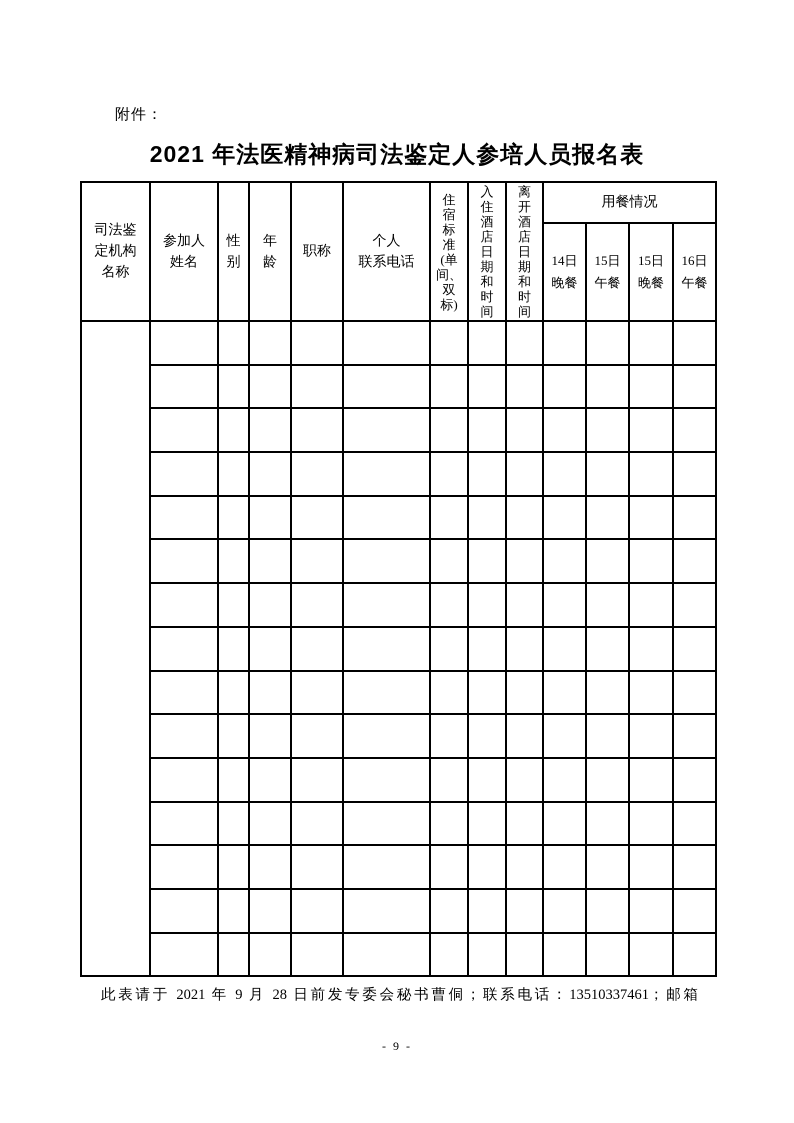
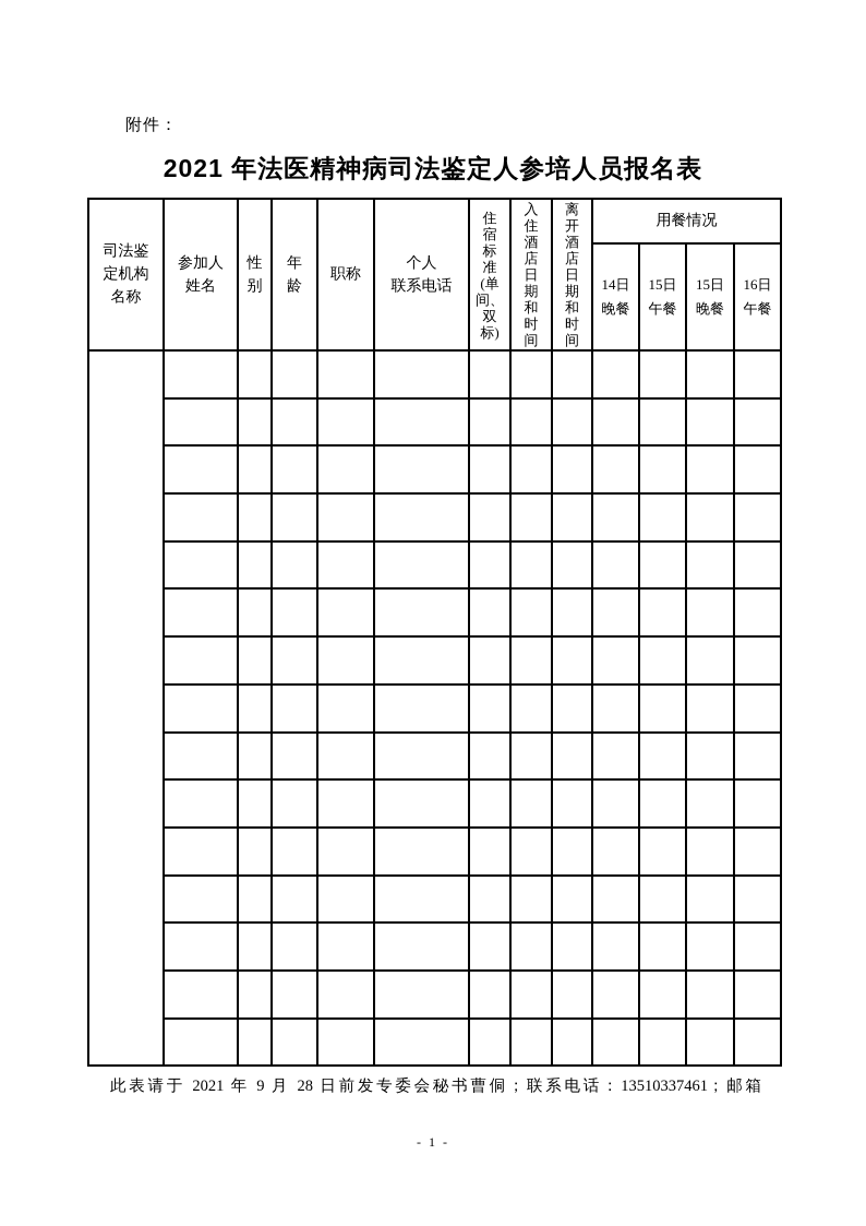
  附件：
  2021 年法医精神病司法鉴定人参培人员报名表
  司法鉴 定机构 名称	参加人 姓名	性 别	年 龄	职称	个人 联系电话	住 宿 标 准 (单 间、 双 标)	入 住 酒 店 日 期 和 时 间	离 开 酒 店 日 期 和 时 间	用餐情况
  14日 晚餐	15日 午餐	15日 晚餐	16日 午餐
  此表请于 2021 年 9 月 28 日前发专委会秘书曹侗；联系电话：13510337461；邮箱
- - 9 -
+ - 1 -
